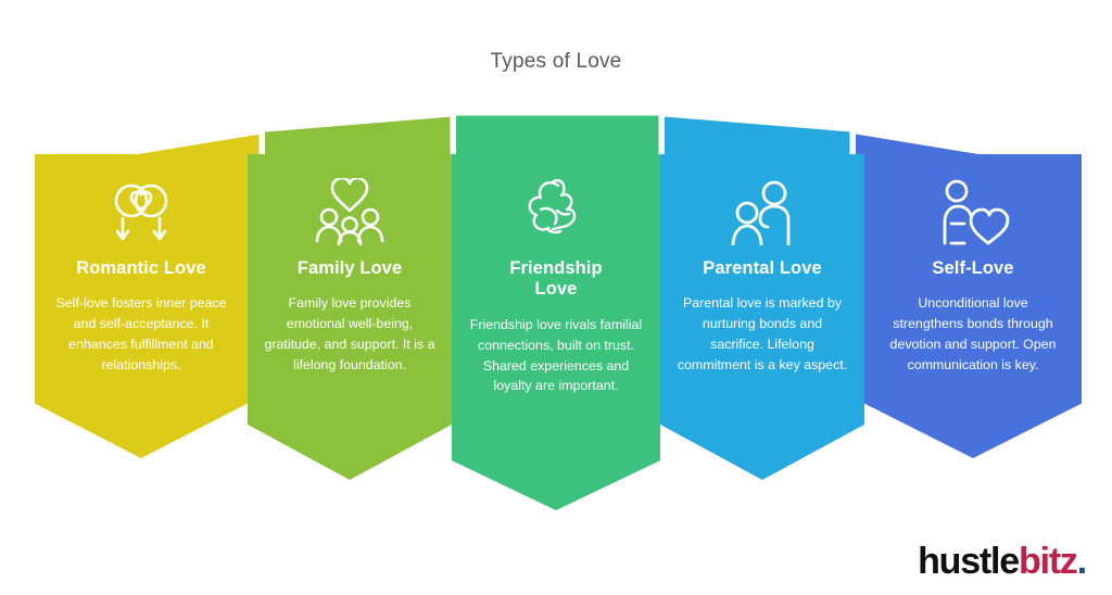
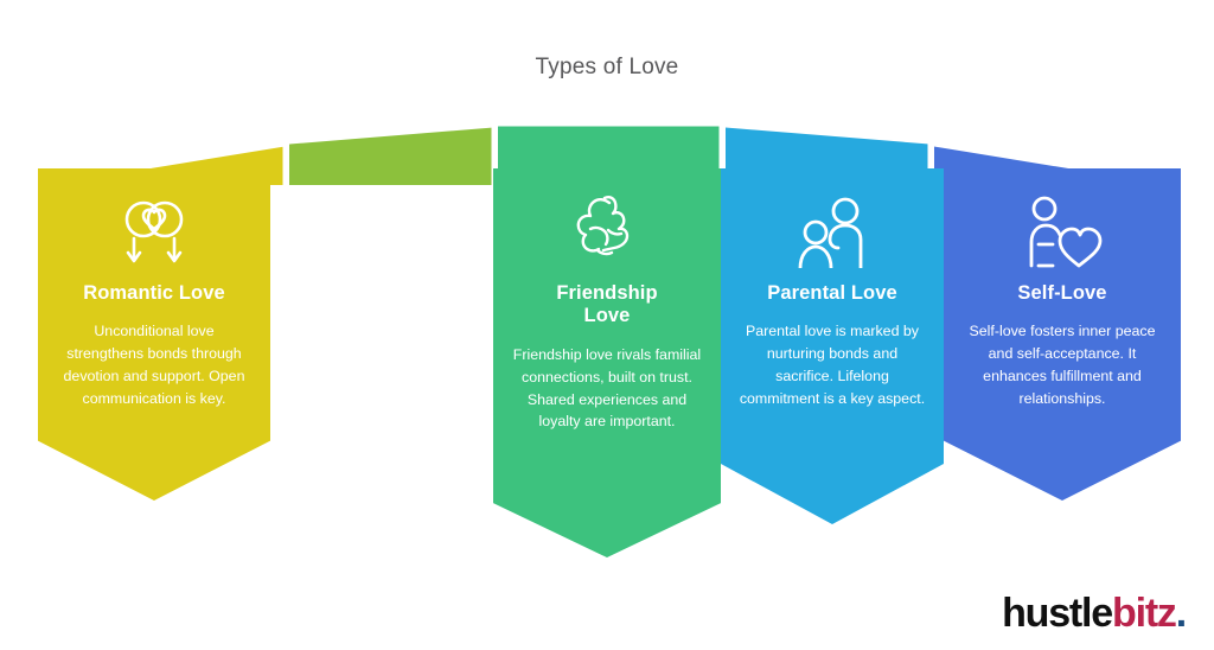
  Types of Love
  Romantic Love
- Self-love fosters inner peace and self-acceptance. It enhances fulfillment and relationships.
+ Unconditional love strengthens bonds through devotion and support. Open communication is key.
- Family Love
- Family love provides emotional well-being, gratitude, and support. It is a lifelong foundation.
  Friendship Love
  Friendship love rivals familial connections, built on trust. Shared experiences and loyalty are important.
  Parental Love
  Parental love is marked by nurturing bonds and sacrifice. Lifelong commitment is a key aspect.
  Self-Love
- Unconditional love strengthens bonds through devotion and support. Open communication is key.
+ Self-love fosters inner peace and self-acceptance. It enhances fulfillment and relationships.
  hustlebitz.
